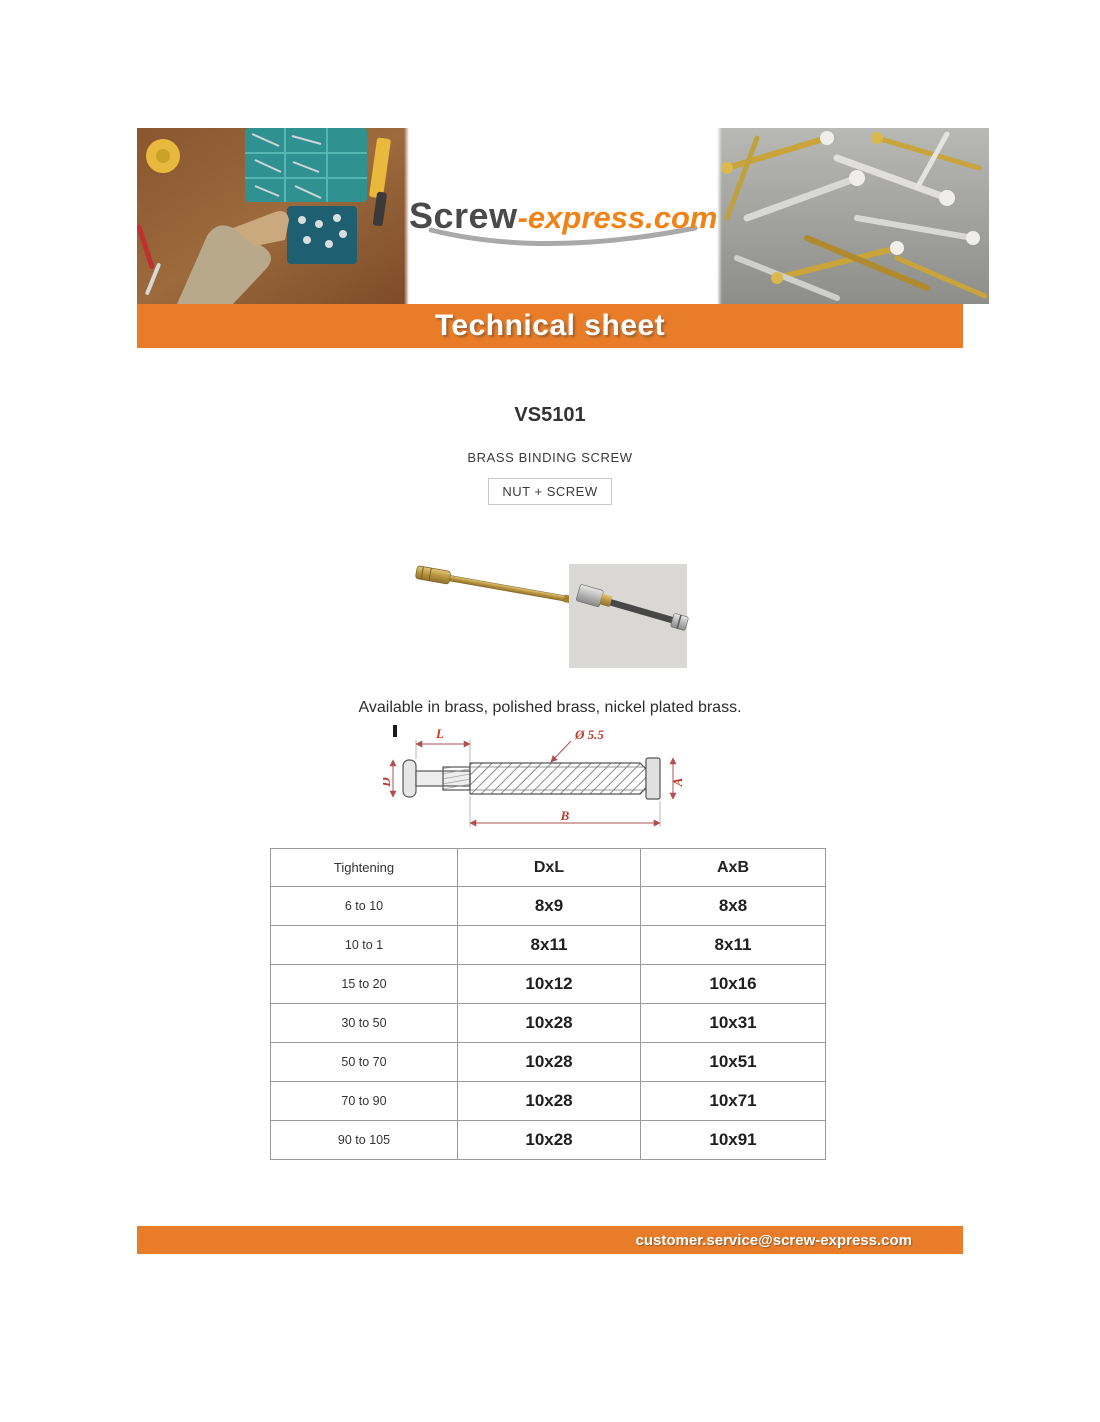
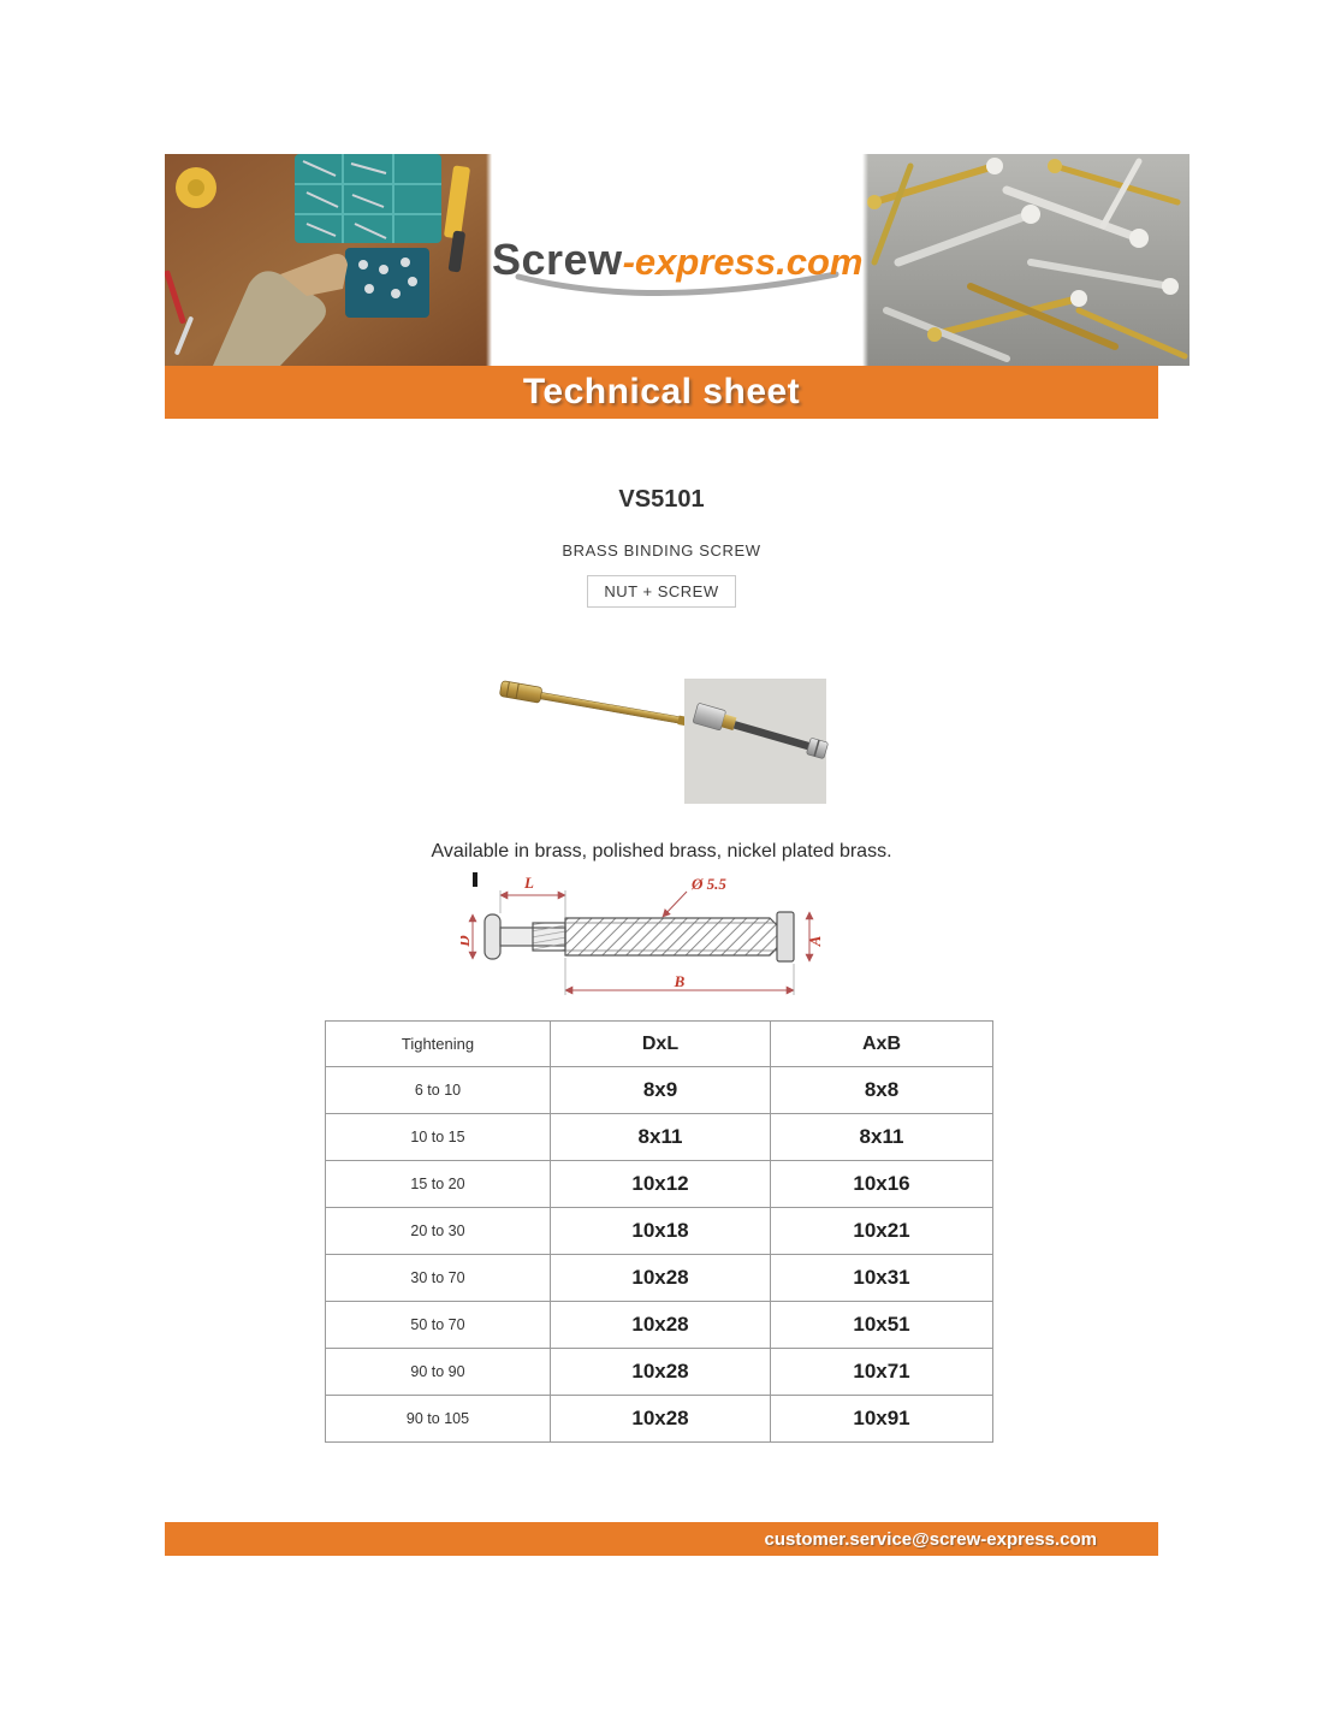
  Screw-express.com
  Technical sheet
  VS5101
  BRASS BINDING SCREW
  NUT + SCREW
  Available in brass, polished brass, nickel plated brass.
  L
  Ø 5.5
  B
  Tightening	DxL	AxB
  6 to 10	8x9	8x8
- 10 to 1	8x11	8x11
+ 10 to 15	8x11	8x11
  15 to 20	10x12	10x16
+ 20 to 30	10x18	10x21
- 30 to 50	10x28	10x31
+ 30 to 70	10x28	10x31
  50 to 70	10x28	10x51
- 70 to 90	10x28	10x71
+ 90 to 90	10x28	10x71
  90 to 105	10x28	10x91
  customer.service@screw-express.com
